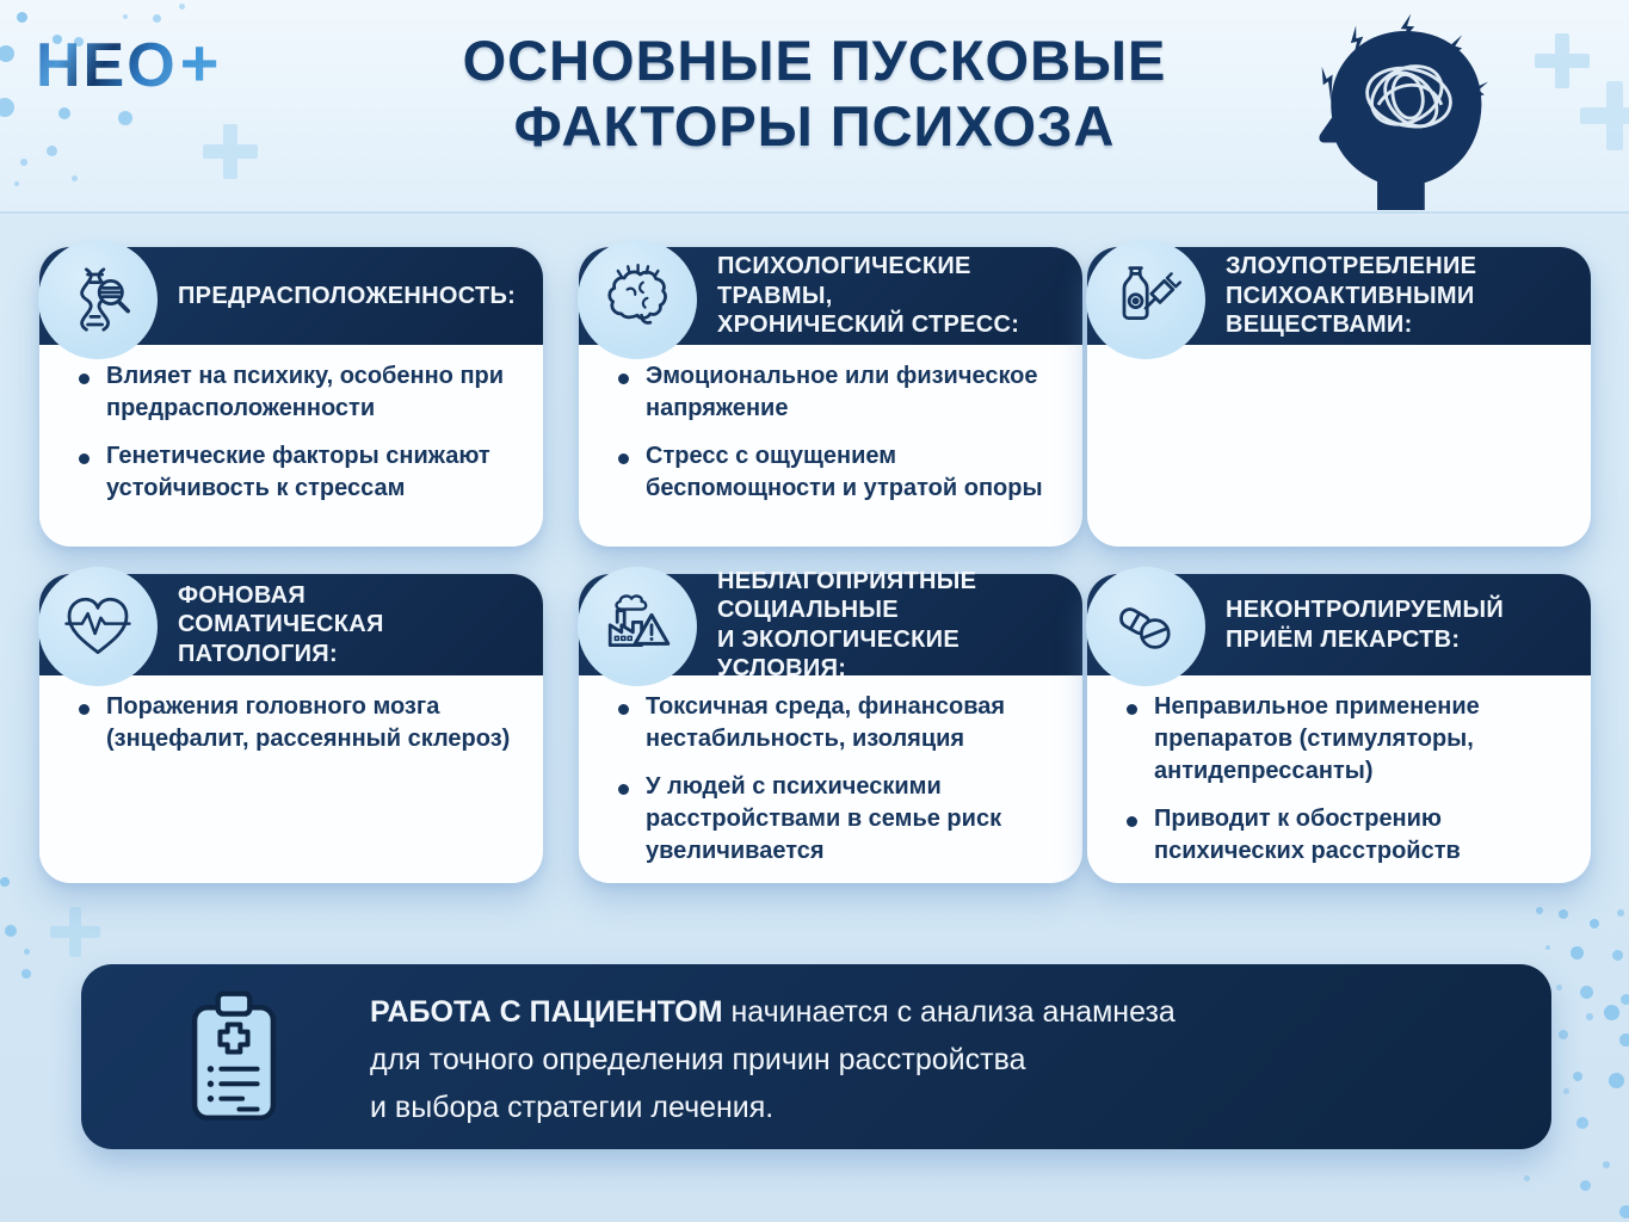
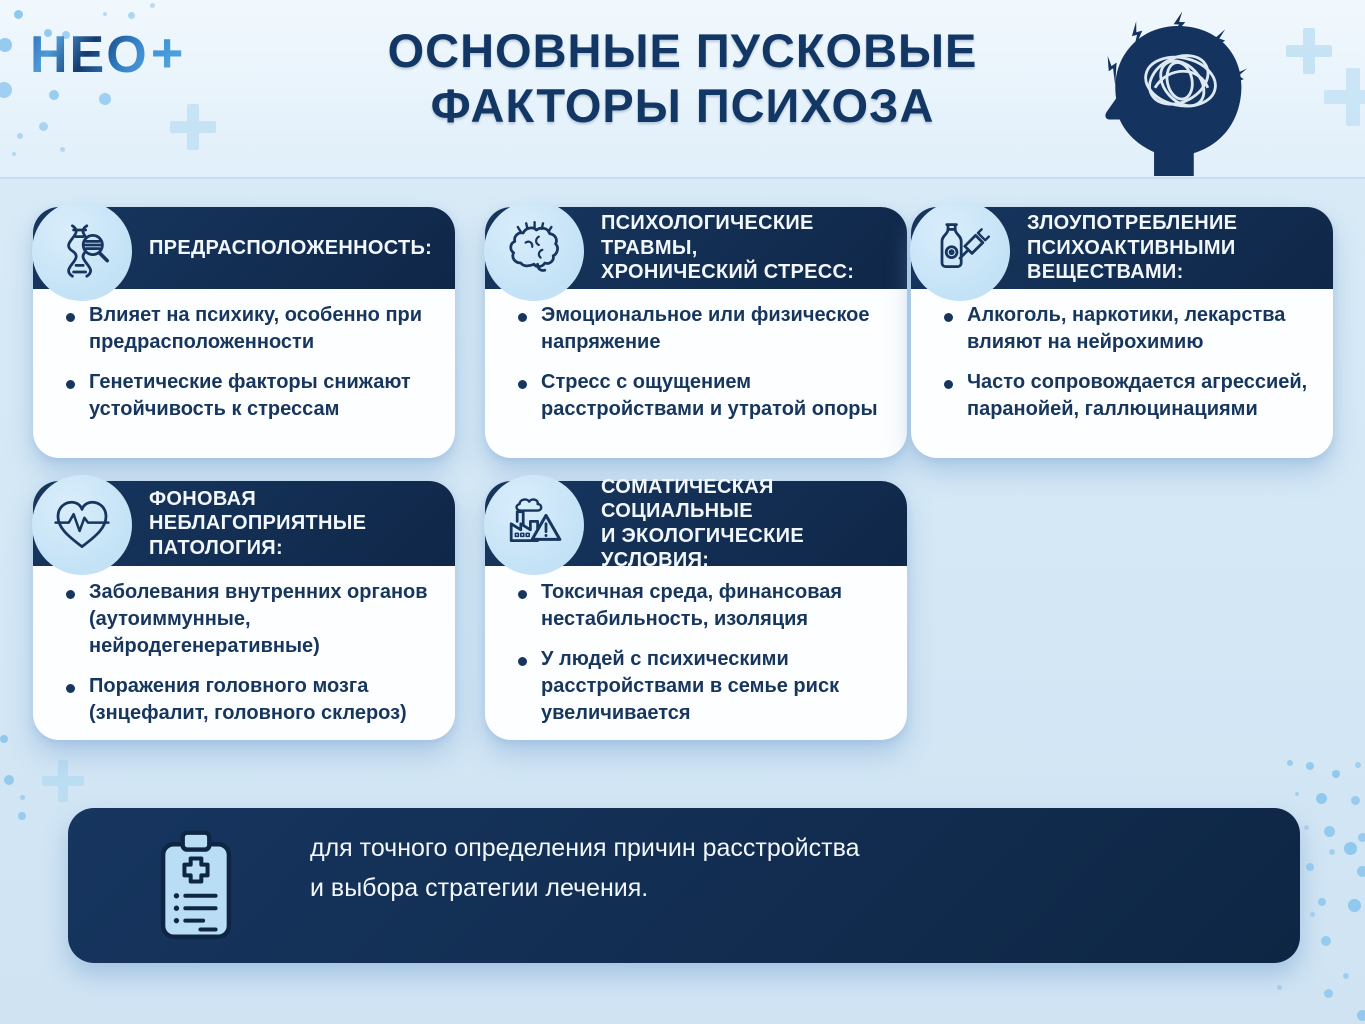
  НЕО
  +
  ОСНОВНЫЕ ПУСКОВЫЕ
  ФАКТОРЫ ПСИХОЗА
  ПРЕДРАСПОЛОЖЕННОСТЬ:
  Влияет на психику, особенно при предрасположенности
  Генетические факторы снижают устойчивость к стрессам
  ПСИХОЛОГИЧЕСКИЕ ТРАВМЫ,
  ХРОНИЧЕСКИЙ СТРЕСС:
  Эмоциональное или физическое напряжение
- Стресс с ощущением беспомощности и утратой опоры
+ Стресс с ощущением расстройствами и утратой опоры
  ЗЛОУПОТРЕБЛЕНИЕ
  ПСИХОАКТИВНЫМИ
  ВЕЩЕСТВАМИ:
+ Алкоголь, наркотики, лекарства влияют на нейрохимию
+ Часто сопровождается агрессией, паранойей, галлюцинациями
  ФОНОВАЯ
- СОМАТИЧЕСКАЯ
+ НЕБЛАГОПРИЯТНЫЕ
  ПАТОЛОГИЯ:
+ Заболевания внутренних органов (аутоиммунные, нейродегенеративные)
- Поражения головного мозга (знцефалит, рассеянный склероз)
+ Поражения головного мозга (знцефалит, головного склероз)
- НЕБЛАГОПРИЯТНЫЕ
+ СОМАТИЧЕСКАЯ
  СОЦИАЛЬНЫЕ
  И ЭКОЛОГИЧЕСКИЕ УСЛОВИЯ:
  Токсичная среда, финансовая нестабильность, изоляция
  У людей с психическими расстройствами в семье риск увеличивается
- НЕКОНТРОЛИРУЕМЫЙ
- ПРИЁМ ЛЕКАРСТВ:
- Неправильное применение препаратов (стимуляторы, антидепрессанты)
- Приводит к обострению психических расстройств
- РАБОТА С ПАЦИЕНТОМ начинается с анализа анамнеза
  для точного определения причин расстройства
  и выбора стратегии лечения.
